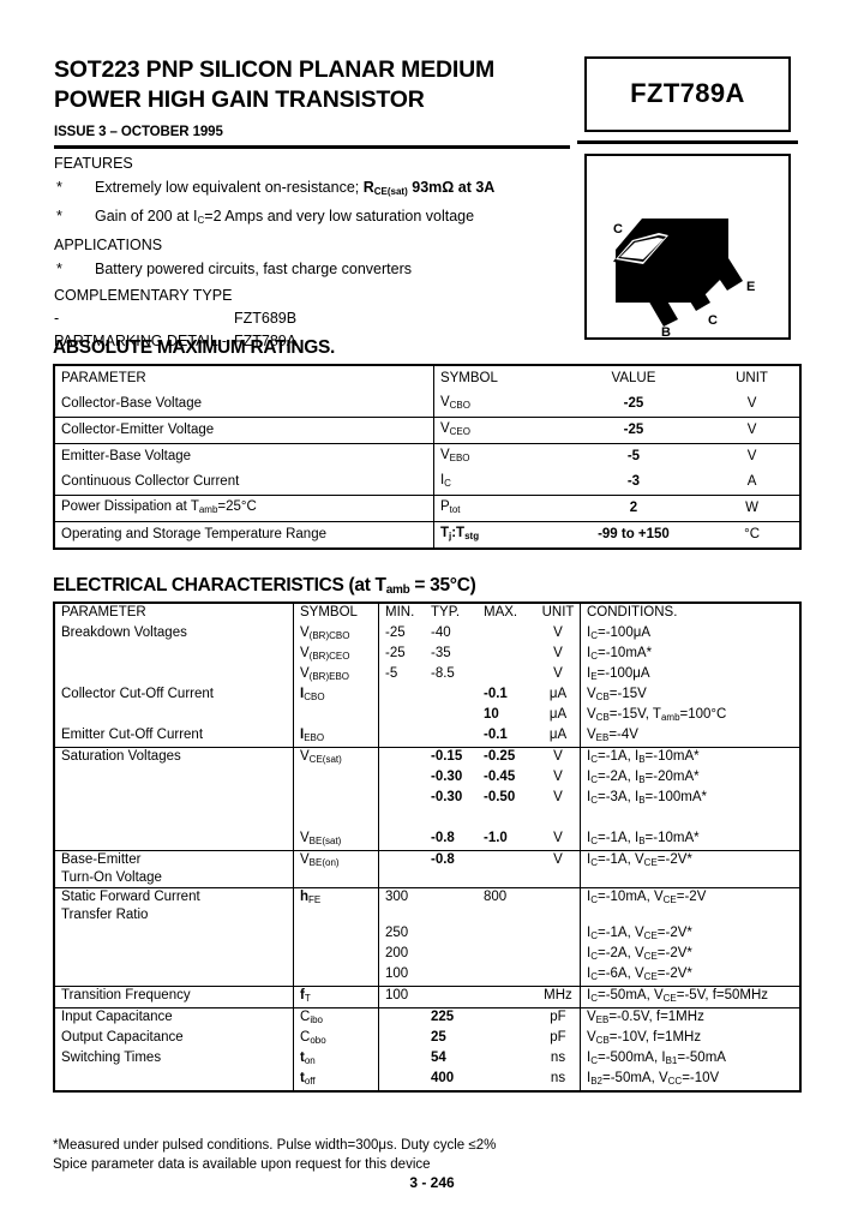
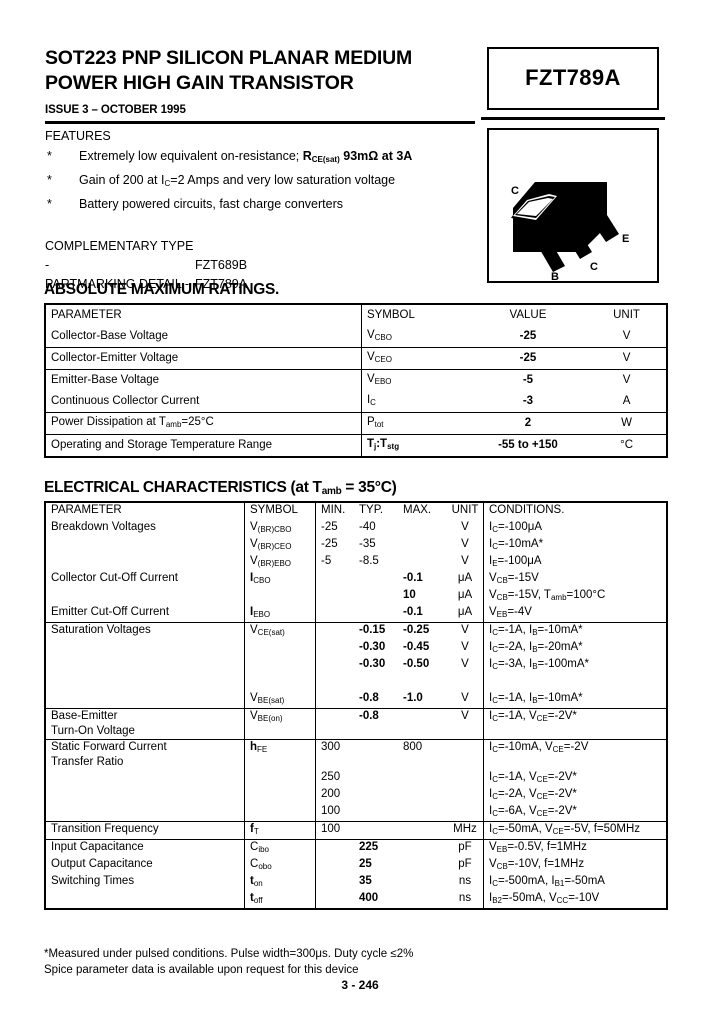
  SOT223 PNP SILICON PLANAR MEDIUM
  POWER HIGH GAIN TRANSISTOR
  ISSUE 3 – OCTOBER 1995
  FZT789A
  C
  B
  C
  E
  FEATURES
  *
  Extremely low equivalent on-resistance; RCE(sat) 93mΩ at 3A
  *
  Gain of 200 at IC=2 Amps and very low saturation voltage
- APPLICATIONS
  *
  Battery powered circuits, fast charge converters
  COMPLEMENTARY TYPE - FZT689B
  PARTMARKING DETAIL - FZT789A
  ABSOLUTE MAXIMUM RATINGS.
  PARAMETER	SYMBOL	VALUE	UNIT
  Collector-Base Voltage	VCBO	-25	V
  Collector-Emitter Voltage	VCEO	-25	V
  Emitter-Base Voltage	VEBO	-5	V
  Continuous Collector Current	IC	-3	A
  Power Dissipation at Tamb=25°C	Ptot	2	W
- Operating and Storage Temperature Range	Tj:Tstg	-99 to +150	°C
+ Operating and Storage Temperature Range	Tj:Tstg	-55 to +150	°C
  ELECTRICAL CHARACTERISTICS (at Tamb = 35°C)
  PARAMETER	SYMBOL	MIN.	TYP.	MAX.	UNIT	CONDITIONS.
  Breakdown Voltages	V(BR)CBO	-25	-40		V	IC=-100μA
  	V(BR)CEO	-25	-35		V	IC=-10mA*
  	V(BR)EBO	-5	-8.5		V	IE=-100μA
  Collector Cut-Off Current	ICBO			-0.1	μA	VCB=-15V
  				10	μA	VCB=-15V, Tamb=100°C
  Emitter Cut-Off Current	IEBO			-0.1	μA	VEB=-4V
  Saturation Voltages	VCE(sat)		-0.15	-0.25	V	IC=-1A, IB=-10mA*
  			-0.30	-0.45	V	IC=-2A, IB=-20mA*
  			-0.30	-0.50	V	IC=-3A, IB=-100mA*
  	VBE(sat)		-0.8	-1.0	V	IC=-1A, IB=-10mA*
  Base-EmitterTurn-On Voltage	VBE(on)		-0.8		V	IC=-1A, VCE=-2V*
  Static Forward CurrentTransfer Ratio	hFE	300		800		IC=-10mA, VCE=-2V
  		250				IC=-1A, VCE=-2V*
  		200				IC=-2A, VCE=-2V*
  		100				IC=-6A, VCE=-2V*
  Transition Frequency	fT	100			MHz	IC=-50mA, VCE=-5V, f=50MHz
  Input Capacitance	Cibo		225		pF	VEB=-0.5V, f=1MHz
  Output Capacitance	Cobo		25		pF	VCB=-10V, f=1MHz
- Switching Times	ton		54		ns	IC=-500mA, IB1=-50mA
+ Switching Times	ton		35		ns	IC=-500mA, IB1=-50mA
  	toff		400		ns	IB2=-50mA, VCC=-10V
  *Measured under pulsed conditions. Pulse width=300μs. Duty cycle ≤2%
  Spice parameter data is available upon request for this device
  3 - 246
